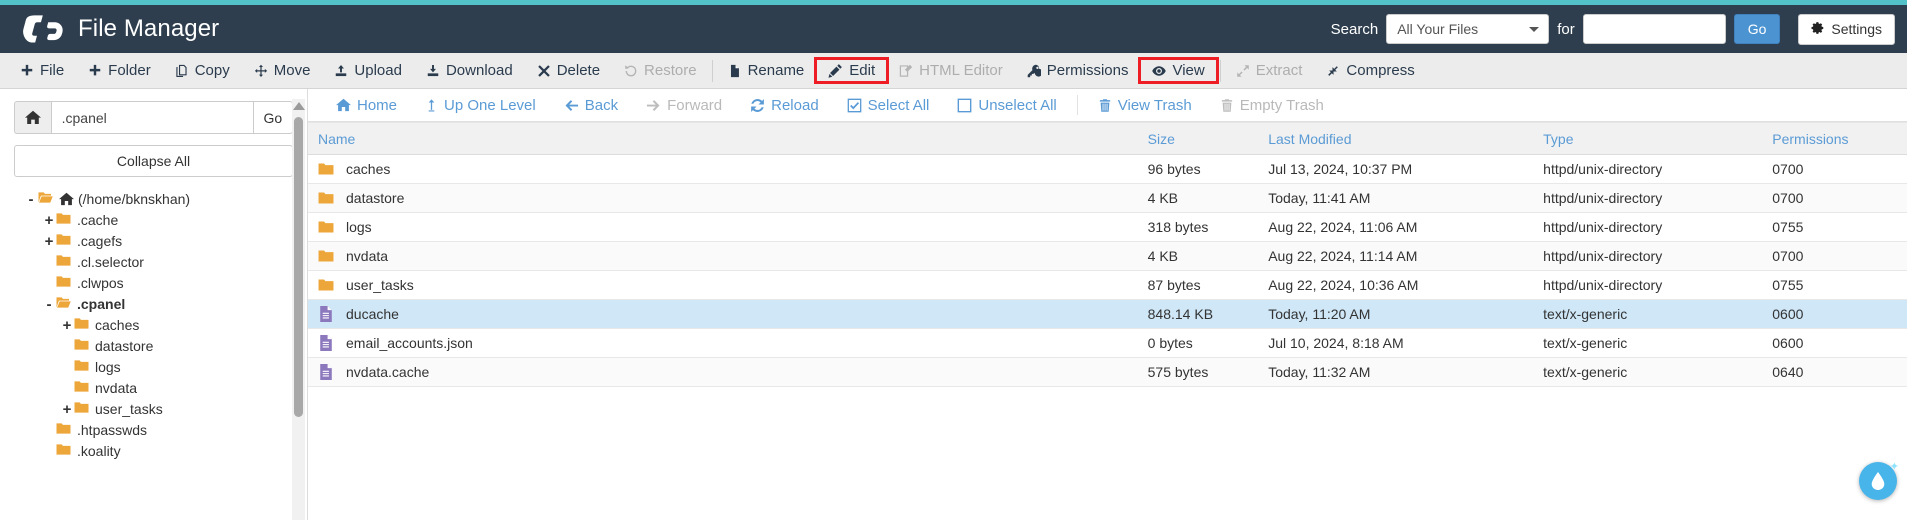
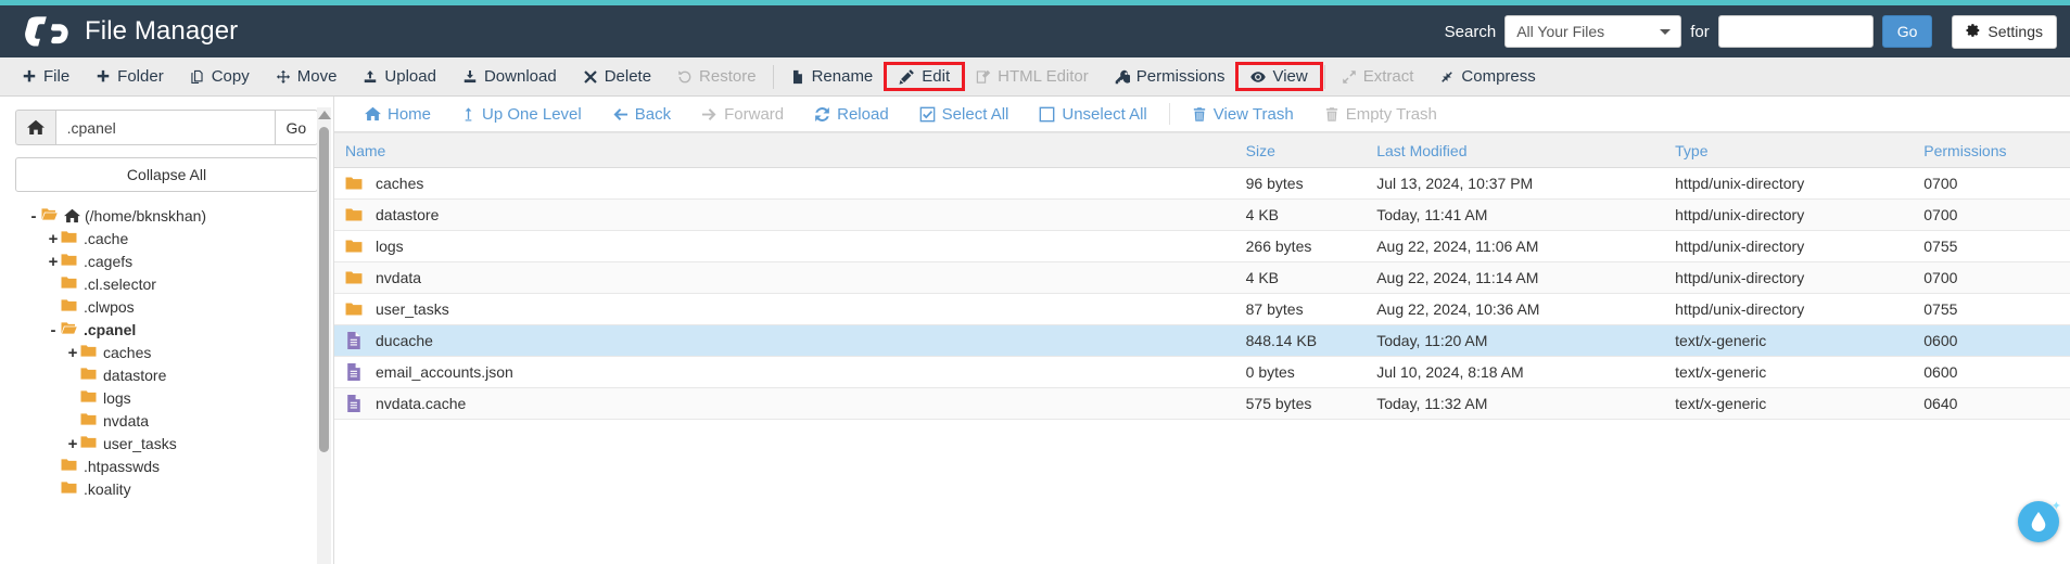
  File Manager
  Search
  All Your Files
  for
  Go
  Settings
  File
  Folder
  Copy
  Move
  Upload
  Download
  Delete
  Restore
  Rename
  Edit
  HTML Editor
  Permissions
  View
  Extract
  Compress
  .cpanel
  Go
  Collapse All
  -
  (/home/bknskhan)
  +
  .cache
  +
  .cagefs
  .cl.selector
  .clwpos
  -
  .cpanel
  +
  caches
  datastore
  logs
  nvdata
  +
  user_tasks
  .htpasswds
  .koality
  Home
  Up One Level
  Back
  Forward
  Reload
  Select All
  Unselect All
  View Trash
  Empty Trash
  Name	Size	Last Modified	Type	Permissions
  caches	96 bytes	Jul 13, 2024, 10:37 PM	httpd/unix-directory	0700
  datastore	4 KB	Today, 11:41 AM	httpd/unix-directory	0700
- logs	318 bytes	Aug 22, 2024, 11:06 AM	httpd/unix-directory	0755
+ logs	266 bytes	Aug 22, 2024, 11:06 AM	httpd/unix-directory	0755
  nvdata	4 KB	Aug 22, 2024, 11:14 AM	httpd/unix-directory	0700
  user_tasks	87 bytes	Aug 22, 2024, 10:36 AM	httpd/unix-directory	0755
  ducache	848.14 KB	Today, 11:20 AM	text/x-generic	0600
  email_accounts.json	0 bytes	Jul 10, 2024, 8:18 AM	text/x-generic	0600
  nvdata.cache	575 bytes	Today, 11:32 AM	text/x-generic	0640
  ✦
